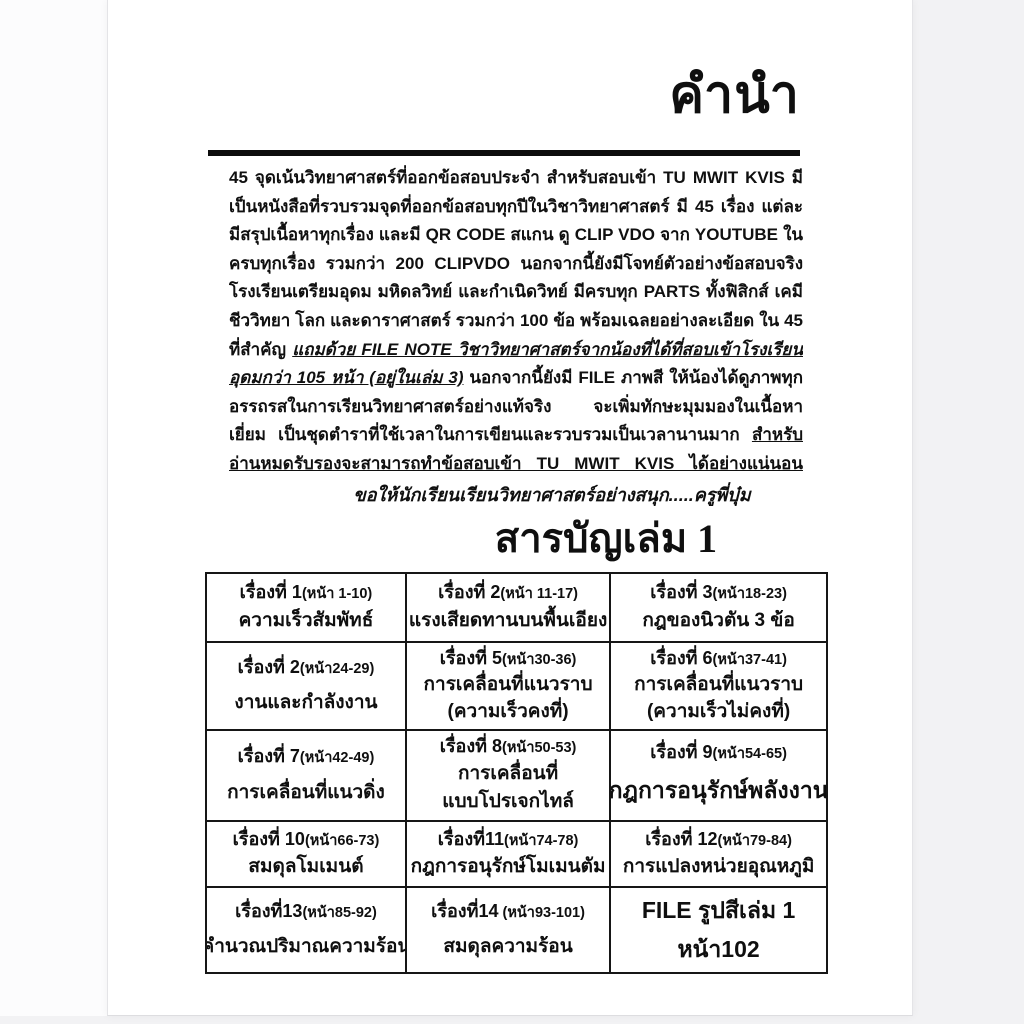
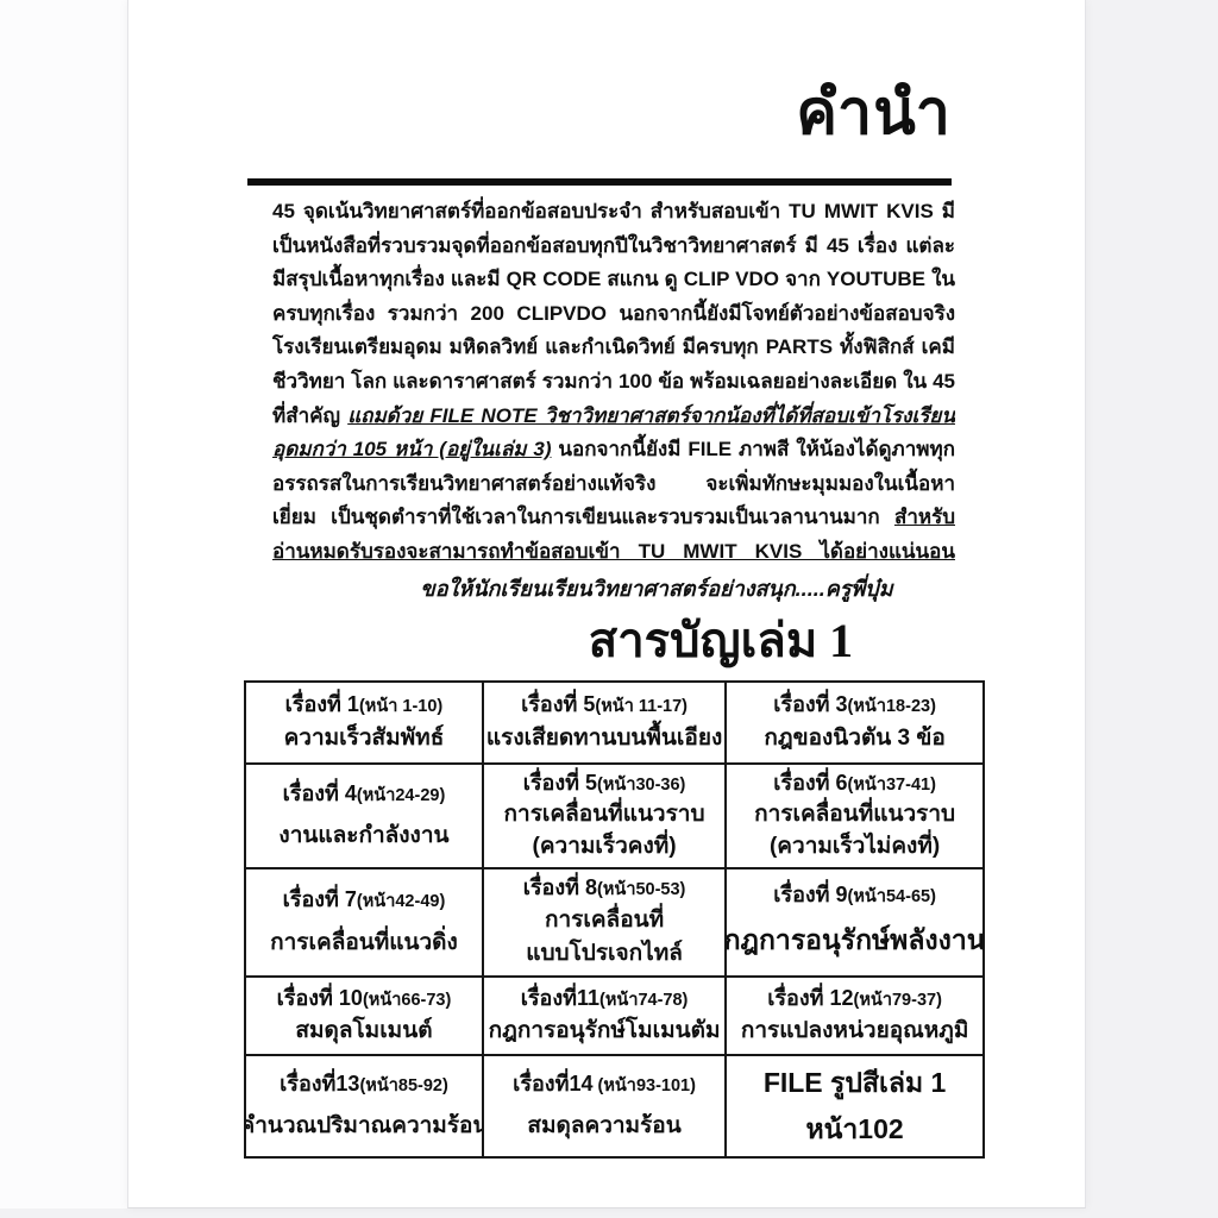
  คำนำ
  45 จุดเน้นวิทยาศาสตร์ที่ออกข้อสอบประจำ สำหรับสอบเข้า TU MWIT KVIS มี
  เป็นหนังสือที่รวบรวมจุดที่ออกข้อสอบทุกปีในวิชาวิทยาศาสตร์ มี 45 เรื่อง แต่ละ
  มีสรุปเนื้อหาทุกเรื่อง และมี QR CODE สแกน ดู CLIP VDO จาก YOUTUBE ใน
  ครบทุกเรื่อง รวมกว่า 200 CLIPVDO นอกจากนี้ยังมีโจทย์ตัวอย่างข้อสอบจริง
  โรงเรียนเตรียมอุดม มหิดลวิทย์ และกำเนิดวิทย์ มีครบทุก PARTS ทั้งฟิสิกส์ เคมี
  ชีววิทยา โลก และดาราศาสตร์ รวมกว่า 100 ข้อ พร้อมเฉลยอย่างละเอียด ใน 45
  ที่สำคัญ แถมด้วย FILE NOTE วิชาวิทยาศาสตร์จากน้องที่ได้ที่สอบเข้าโรงเรียน
  อุดมกว่า 105 หน้า (อยู่ในเล่ม 3) นอกจากนี้ยังมี FILE ภาพสี ให้น้องได้ดูภาพทุก
  อรรถรสในการเรียนวิทยาศาสตร์อย่างแท้จริง จะเพิ่มทักษะมุมมองในเนื้อหา
  เยี่ยม เป็นชุดตำราที่ใช้เวลาในการเขียนและรวบรวมเป็นเวลานานมาก สำหรับ
  อ่านหมดรับรองจะสามารถทำข้อสอบเข้า TU MWIT KVIS ได้อย่างแน่นอน
  ขอให้นักเรียนเรียนวิทยาศาสตร์อย่างสนุก.....ครูพี่บุ๋ม
  สารบัญเล่ม 1
  เรื่องที่ 1(หน้า 1-10)
  ความเร็วสัมพัทธ์
- เรื่องที่ 2(หน้า 11-17)
+ เรื่องที่ 5(หน้า 11-17)
  แรงเสียดทานบนพื้นเอียง
  เรื่องที่ 3(หน้า18-23)
  กฎของนิวตัน 3 ข้อ
- เรื่องที่ 2(หน้า24-29)
+ เรื่องที่ 4(หน้า24-29)
  งานและกำลังงาน
  เรื่องที่ 5(หน้า30-36)
  การเคลื่อนที่แนวราบ
  (ความเร็วคงที่)
  เรื่องที่ 6(หน้า37-41)
  การเคลื่อนที่แนวราบ
  (ความเร็วไม่คงที่)
  เรื่องที่ 7(หน้า42-49)
  การเคลื่อนที่แนวดิ่ง
  เรื่องที่ 8(หน้า50-53)
  การเคลื่อนที่
  แบบโปรเจกไทล์
  เรื่องที่ 9(หน้า54-65)
  กฎการอนุรักษ์พลังงาน
  เรื่องที่ 10(หน้า66-73)
  สมดุลโมเมนต์
  เรื่องที่11(หน้า74-78)
  กฎการอนุรักษ์โมเมนตัม
- เรื่องที่ 12(หน้า79-84)
+ เรื่องที่ 12(หน้า79-37)
  การแปลงหน่วยอุณหภูมิ
  เรื่องที่13(หน้า85-92)
  คำนวณปริมาณความร้อน
  เรื่องที่14 (หน้า93-101)
  สมดุลความร้อน
  FILE รูปสีเล่ม 1
  หน้า102
